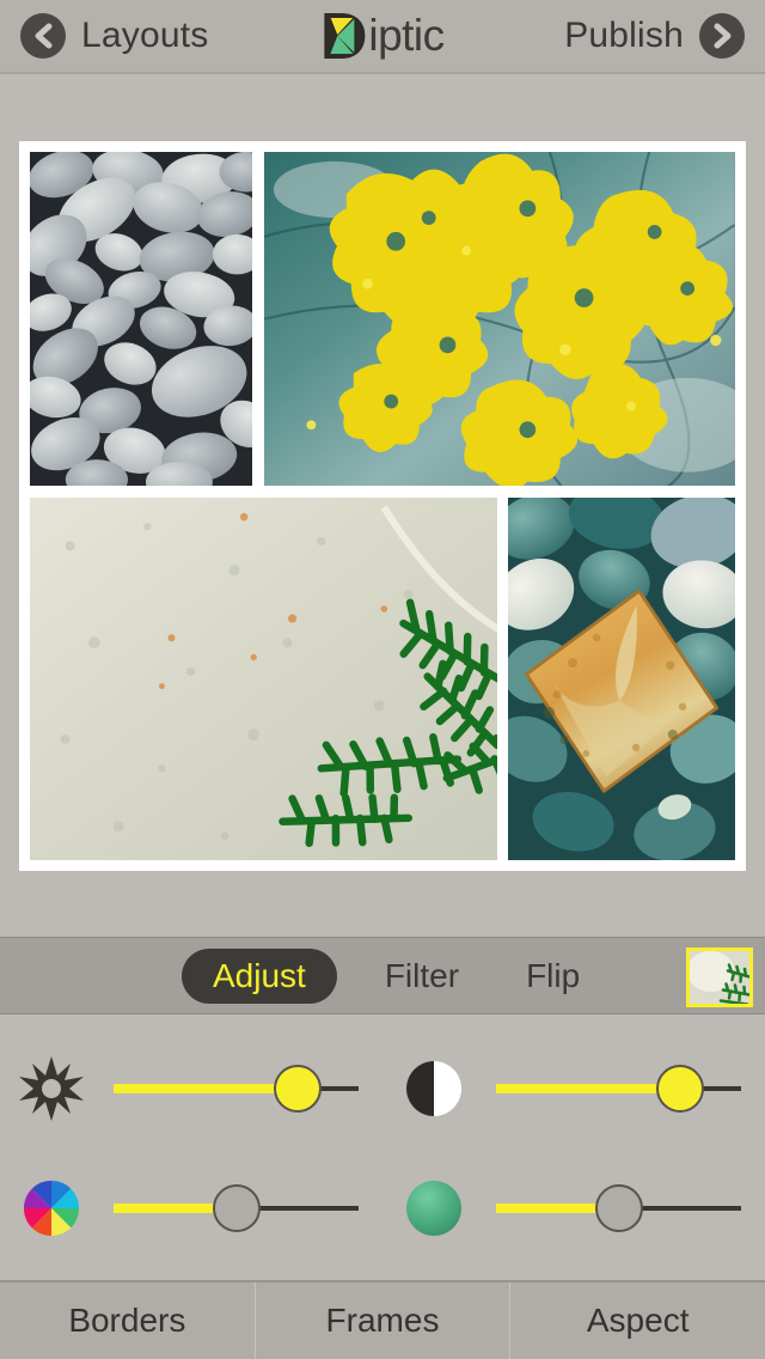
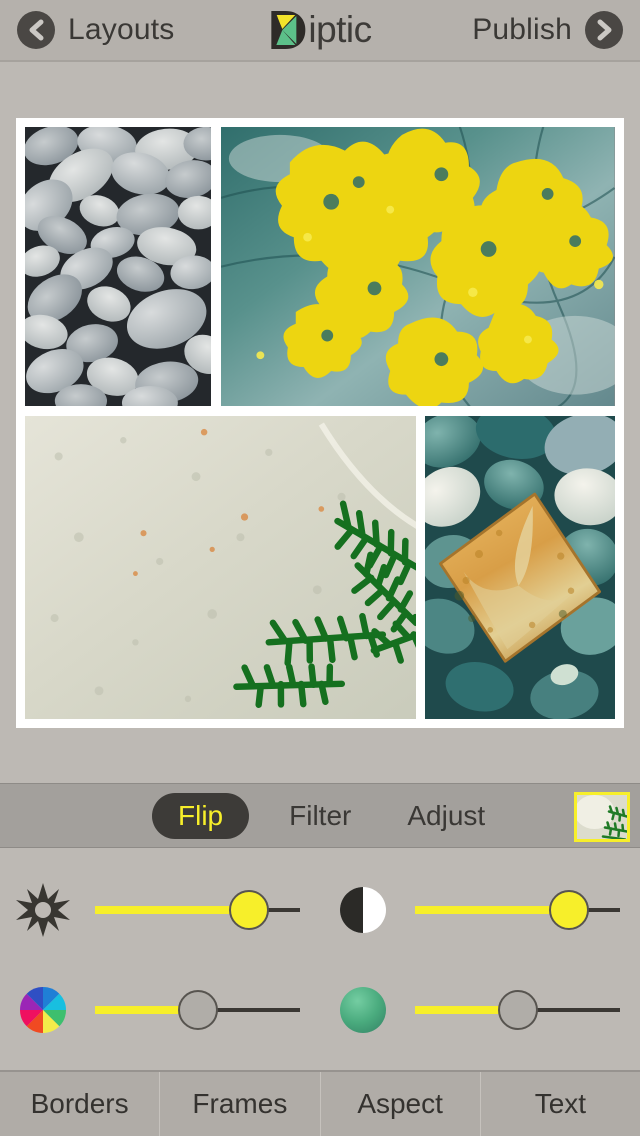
  Layouts
  iptic
  Publish
- Adjust
+ Flip
  Filter
- Flip
+ Adjust
  Borders
  Frames
  Aspect
+ Text
